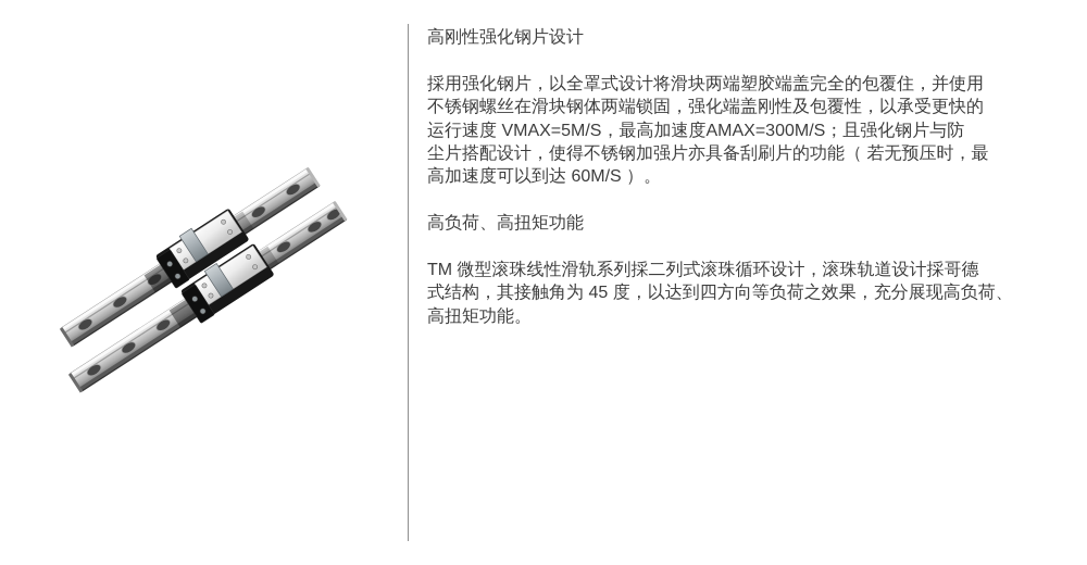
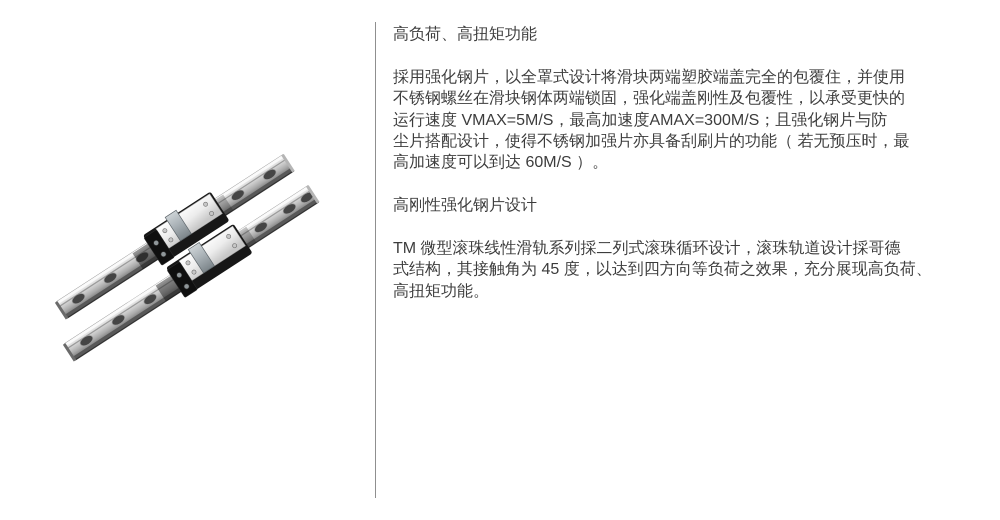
- 高刚性强化钢片设计
+ 高负荷、高扭矩功能
  採用强化钢片，以全罩式设计将滑块两端塑胶端盖完全的包覆住，并使用
  不锈钢螺丝在滑块钢体两端锁固，强化端盖刚性及包覆性，以承受更快的
  运行速度 VMAX=5M/S，最高加速度AMAX=300M/S；且强化钢片与防
  尘片搭配设计，使得不锈钢加强片亦具备刮刷片的功能（ 若无预压时，最
  高加速度可以到达 60M/S ）。
- 高负荷、高扭矩功能
+ 高刚性强化钢片设计
  TM 微型滚珠线性滑轨系列採二列式滚珠循环设计，滚珠轨道设计採哥德
  式结构，其接触角为 45 度，以达到四方向等负荷之效果，充分展现高负荷、
  高扭矩功能。
